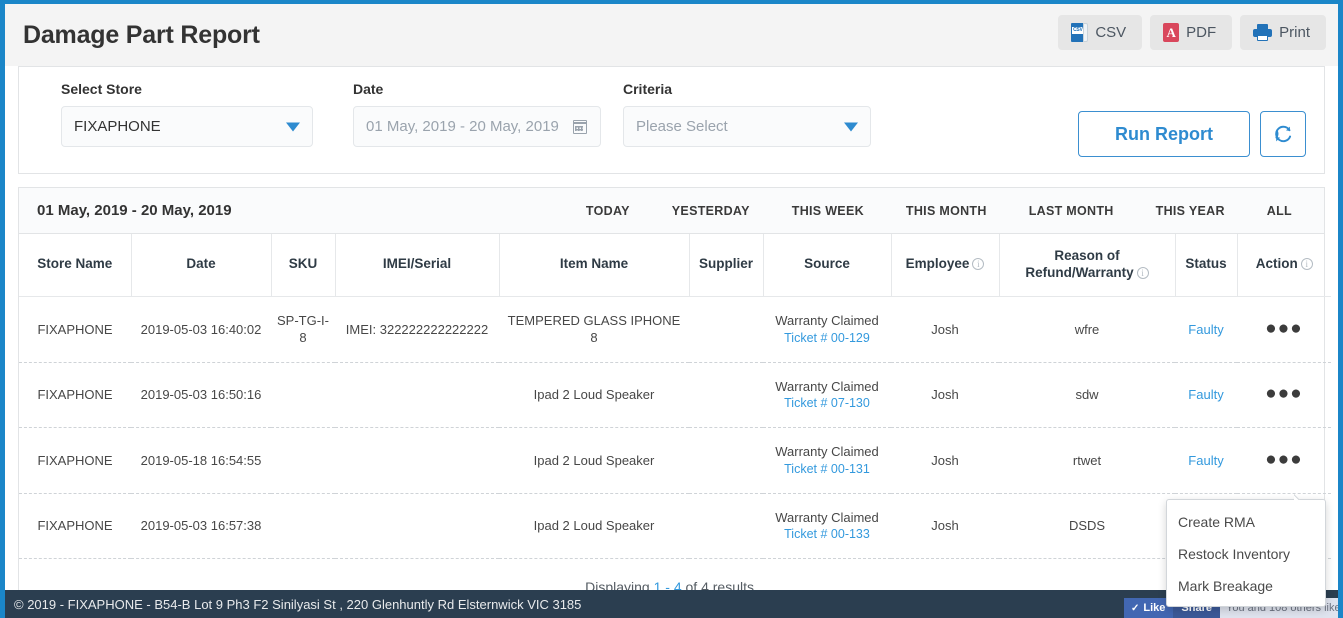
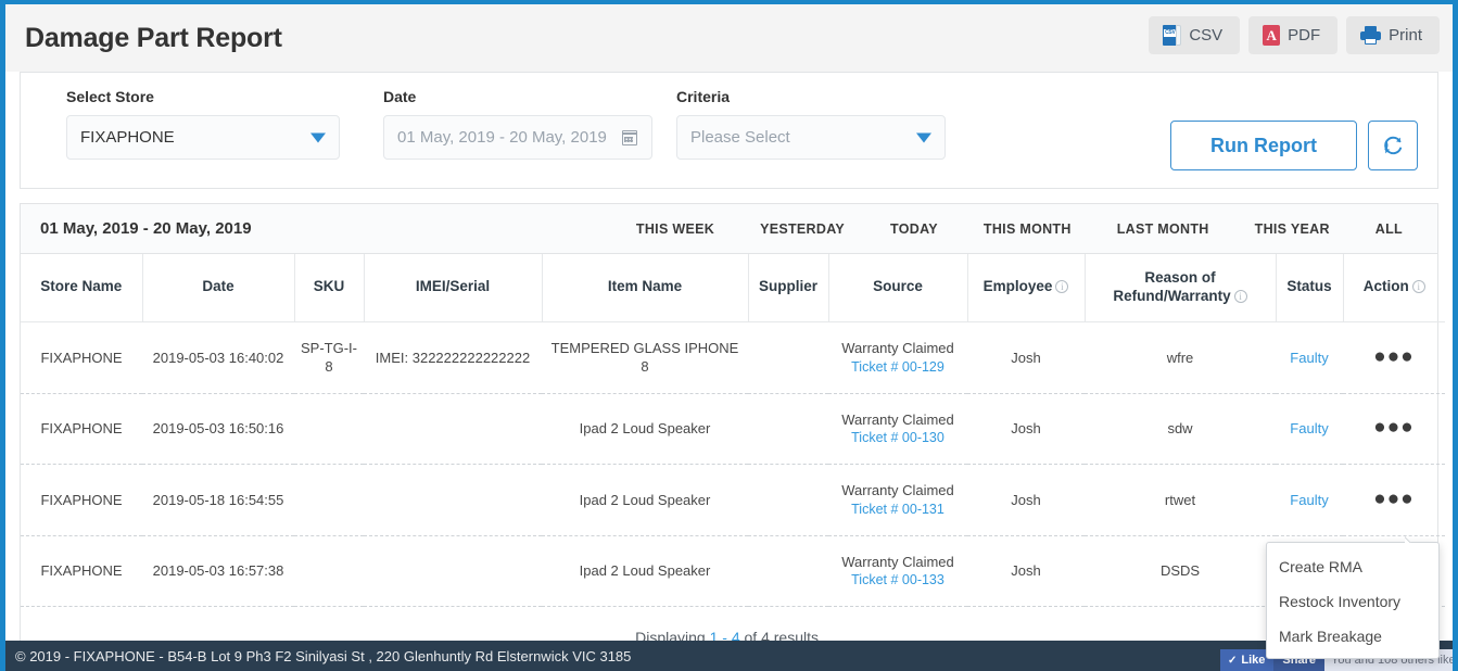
  Damage Part Report
  CSV
  A
  PDF
  Print
  Select Store
  FIXAPHONE
  Date
  01 May, 2019 - 20 May, 2019
  Criteria
  Please Select
  Run Report
  01 May, 2019 - 20 May, 2019
- TODAY
+ THIS WEEK
  YESTERDAY
- THIS WEEK
+ TODAY
  THIS MONTH
  LAST MONTH
  THIS YEAR
  ALL
  Store Name	Date	SKU	IMEI/Serial	Item Name	Supplier	Source	Employee i	Reason of Refund/Warranty i	Status	Action i
  FIXAPHONE	2019-05-03 16:40:02	SP-TG-I-8	IMEI: 322222222222222	TEMPERED GLASS IPHONE 8		Warranty Claimed Ticket # 00-129	Josh	wfre	Faulty	●●●
- FIXAPHONE	2019-05-03 16:50:16			Ipad 2 Loud Speaker		Warranty Claimed Ticket # 07-130	Josh	sdw	Faulty	●●●
+ FIXAPHONE	2019-05-03 16:50:16			Ipad 2 Loud Speaker		Warranty Claimed Ticket # 00-130	Josh	sdw	Faulty	●●●
  FIXAPHONE	2019-05-18 16:54:55			Ipad 2 Loud Speaker		Warranty Claimed Ticket # 00-131	Josh	rtwet	Faulty	●●●
  FIXAPHONE	2019-05-03 16:57:38			Ipad 2 Loud Speaker		Warranty Claimed Ticket # 00-133	Josh	DSDS
  Displaying 1 - 4 of 4 results.
  Create RMA
  Restock Inventory
  Mark Breakage
  © 2019 - FIXAPHONE - B54-B Lot 9 Ph3 F2 Sinilyasi St , 220 Glenhuntly Rd Elsternwick VIC 3185
  ✓
  Like
  Share
  You and 108 others like
